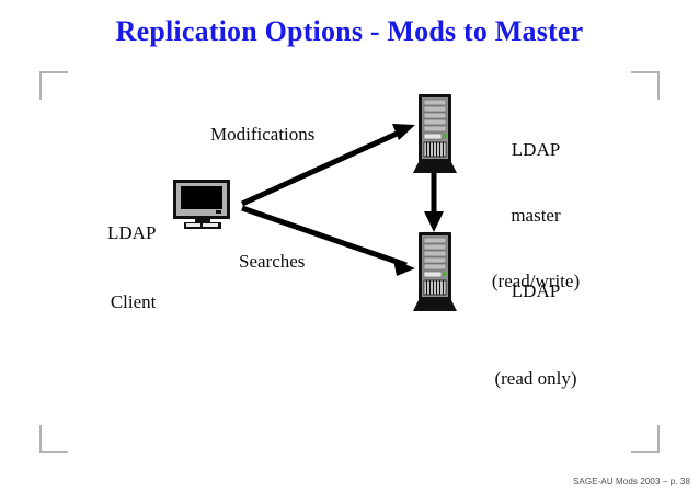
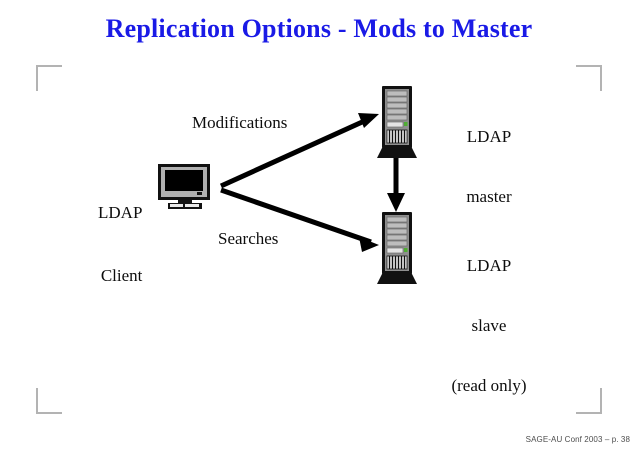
  Replication Options - Mods to Master
  Modifications
  Searches
  LDAP
  Client
  LDAP
  master
- (read/write)
  LDAP
+ slave
  (read only)
- SAGE-AU Mods 2003 – p. 38
+ SAGE-AU Conf 2003 – p. 38
